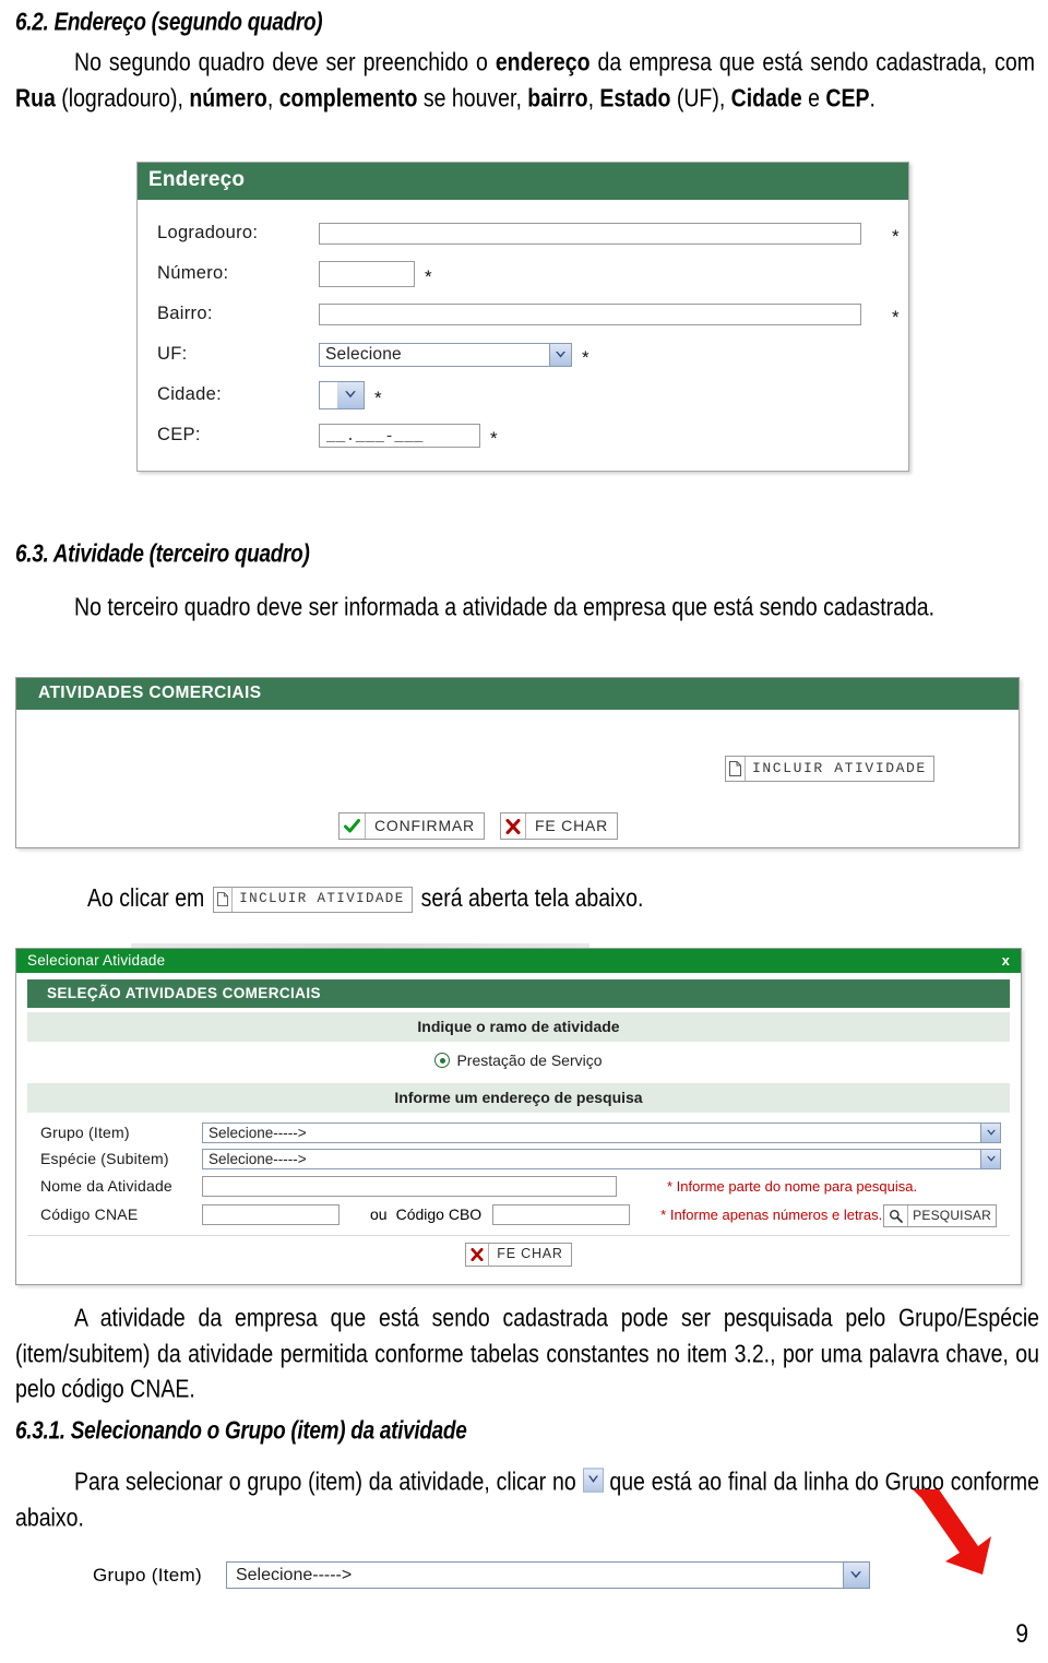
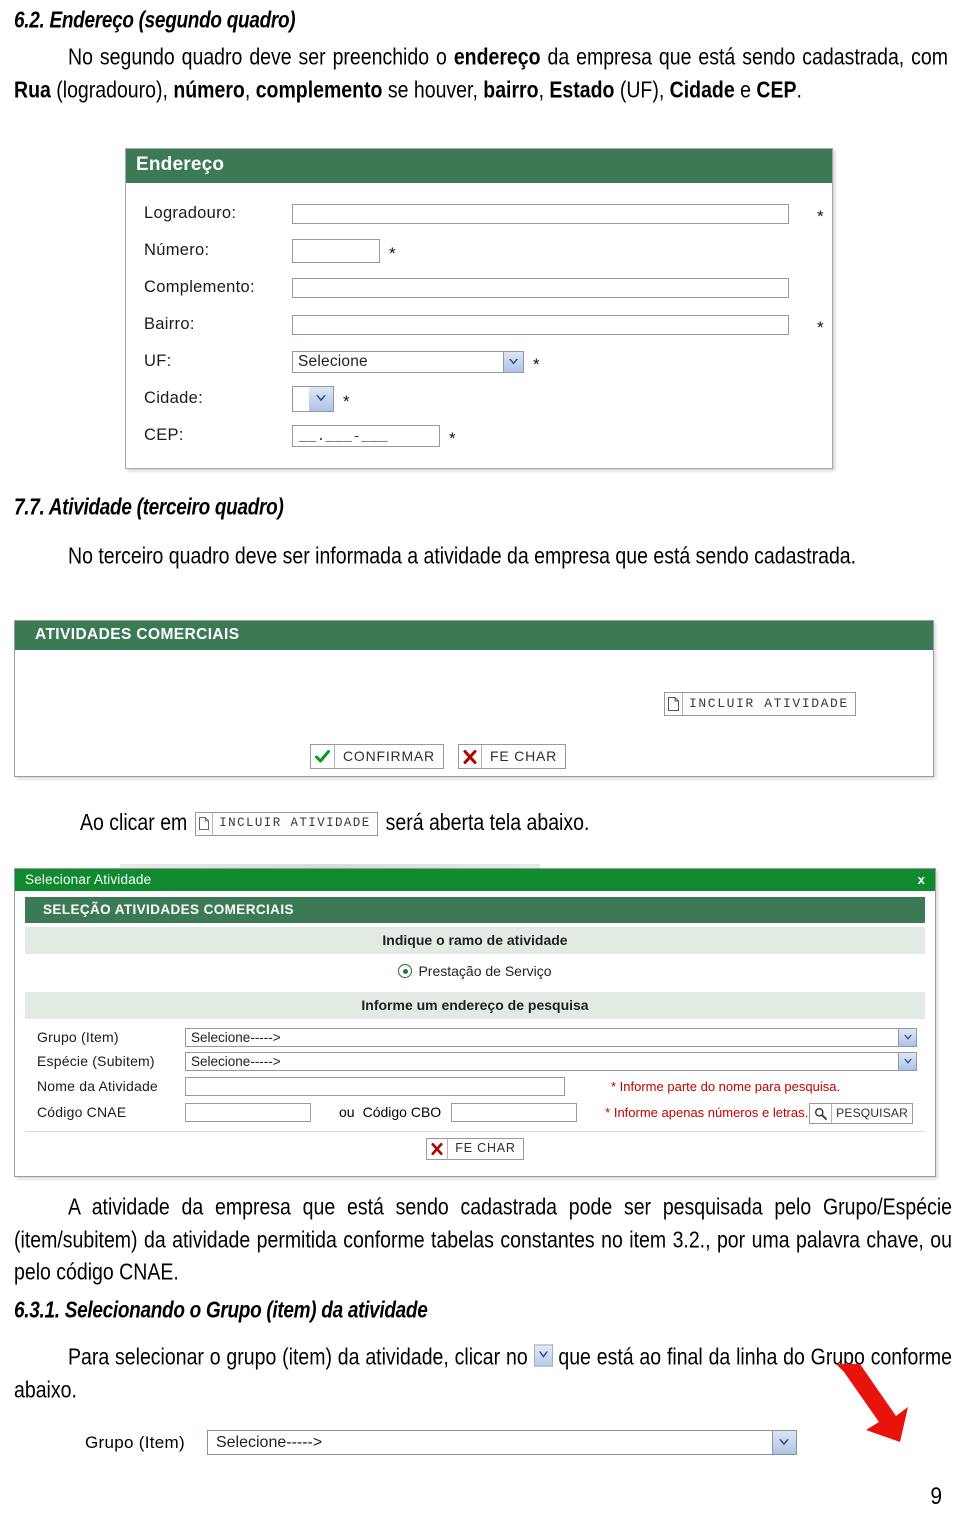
  6.2. Endereço (segundo quadro)
  No segundo quadro deve ser preenchido o endereço da empresa que está sendo cadastrada, com Rua (logradouro), número, complemento se houver, bairro, Estado (UF), Cidade e CEP.
  Endereço
  Logradouro:
  *
  Número:
  *
+ Complemento:
  Bairro:
  *
  UF:
  Selecione
  *
  Cidade:
  *
  CEP:
  __.___-___
  *
- 6.3. Atividade (terceiro quadro)
+ 7.7. Atividade (terceiro quadro)
  No terceiro quadro deve ser informada a atividade da empresa que está sendo cadastrada.
  ATIVIDADES COMERCIAIS
  INCLUIR ATIVIDADE
  CONFIRMAR
  FE CHAR
  Ao clicar em
  INCLUIR ATIVIDADE
  será aberta tela abaixo.
  Selecionar Atividade
  x
  SELEÇÃO ATIVIDADES COMERCIAIS
  Indique o ramo de atividade
  Prestação de Serviço
  Informe um endereço de pesquisa
  Grupo (Item)
  Selecione----->
  Espécie (Subitem)
  Selecione----->
  Nome da Atividade
  * Informe parte do nome para pesquisa.
  Código CNAE
  ou
  Código CBO
  * Informe apenas números e letras.
  PESQUISAR
  FE CHAR
  A atividade da empresa que está sendo cadastrada pode ser pesquisada pelo Grupo/Espécie (item/subitem) da atividade permitida conforme tabelas constantes no item 3.2., por uma palavra chave, ou pelo código CNAE.
  6.3.1. Selecionando o Grupo (item) da atividade
  Para selecionar o grupo (item) da atividade, clicar no que está ao final da linha do Grupo conforme abaixo.
  Grupo (Item)
  Selecione----->
  9
